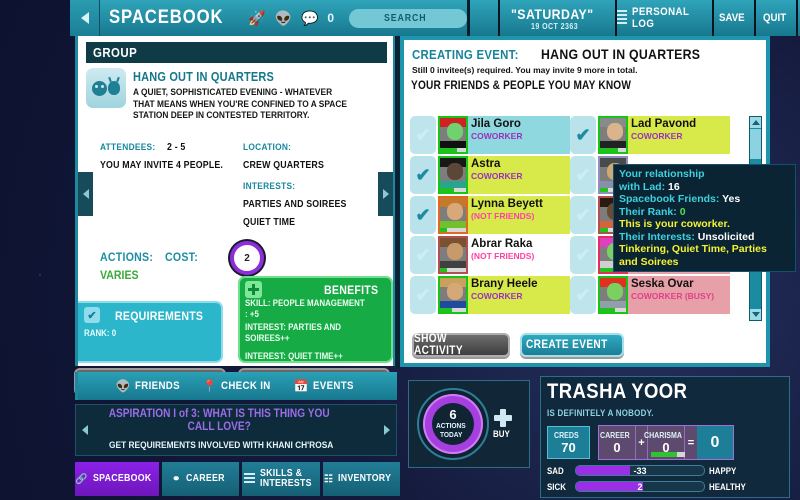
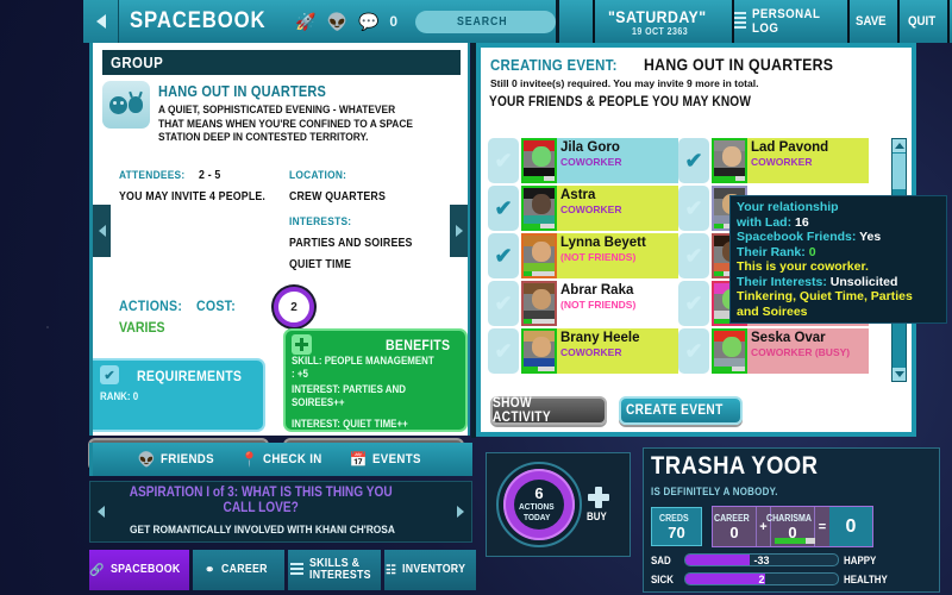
  SPACEBOOK
  🚀
  👽
  💬
  0
  SEARCH
  "SATURDAY"
  19 OCT 2363
  PERSONAL LOG
  SAVE
  QUIT
  GROUP
  HANG OUT IN QUARTERS A QUIET, SOPHISTICATED EVENING - WHATEVER THAT MEANS WHEN YOU'RE CONFINED TO A SPACE STATION DEEP IN CONTESTED TERRITORY.
  ATTENDEES: 2 - 5 YOU MAY INVITE 4 PEOPLE.
  LOCATION: CREW QUARTERS INTERESTS: PARTIES AND SOIREES QUIET TIME
  ACTIONS: COST: VARIES
  2
  ✔
  REQUIREMENTS
  RANK: 0
  BENEFITS
  SKILL: PEOPLE MANAGEMENT : +5 INTEREST: PARTIES AND SOIREES++ INTEREST: QUIET TIME++
  👽
  FRIENDS
  📍
  CHECK IN
  📅
  EVENTS
- ASPIRATION I of 3: WHAT IS THIS THING YOU CALL LOVE? GET REQUIREMENTS INVOLVED WITH KHANI CH'ROSA
+ ASPIRATION I of 3: WHAT IS THIS THING YOU CALL LOVE? GET ROMANTICALLY INVOLVED WITH KHANI CH'ROSA
  🔗
  SPACEBOOK
  ⚭
  CAREER
  SKILLS &
  INTERESTS
  ☷
  INVENTORY
  CREATING EVENT:
  HANG OUT IN QUARTERS
  Still 0 invitee(s) required. You may invite 9 more in total.
  YOUR FRIENDS & PEOPLE YOU MAY KNOW
  Jila Goro
  COWORKER
  ✔
  Astra
  COWORKER
  ✔
  Lynna Beyett
  (NOT FRIENDS)
  Abrar Raka
  (NOT FRIENDS)
  Brany Heele
  COWORKER
  ✔
  Lad Pavond
  COWORKER
  Seska Ovar
  COWORKER (BUSY)
  SHOW ACTIVITY
  CREATE EVENT
  Your relationship
  with Lad: 16
  Spacebook Friends: Yes
  Their Rank: 0
  This is your coworker.
  Their Interests: Unsolicited
  Tinkering, Quiet Time, Parties
  and Soirees
  6
  ACTIONS
  TODAY
  BUY
  TRASHA YOOR IS DEFINITELY A NOBODY.
  CREDS
  70
  CAREER
  0
  +
  CHARISMA
  0
  =
  0
  SAD
  -33
  HAPPY
  SICK
  2
  HEALTHY
